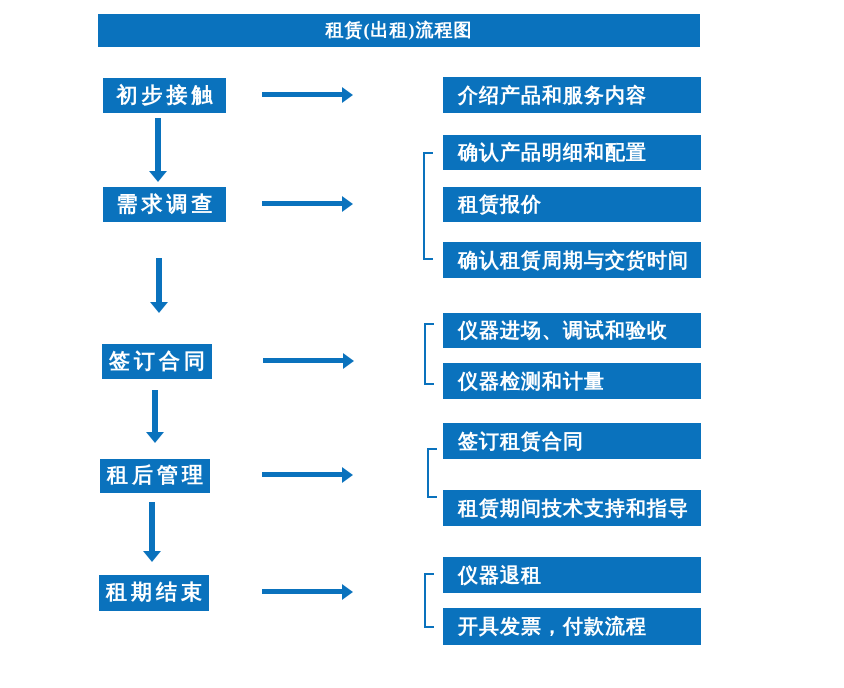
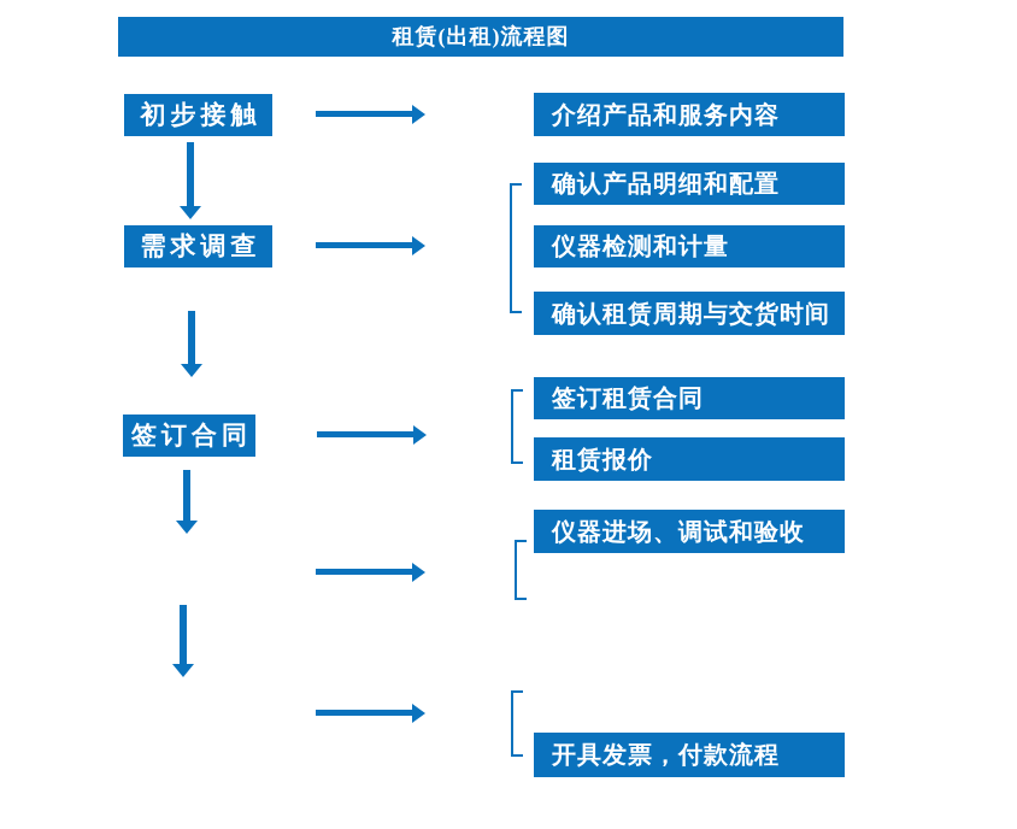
  租赁(出租)流程图
  初步接触
  需求调查
  签订合同
- 租后管理
- 租期结束
  介绍产品和服务内容
  确认产品明细和配置
- 租赁报价
+ 仪器检测和计量
  确认租赁周期与交货时间
- 仪器进场、调试和验收
+ 签订租赁合同
- 仪器检测和计量
+ 租赁报价
- 签订租赁合同
+ 仪器进场、调试和验收
- 租赁期间技术支持和指导
- 仪器退租
  开具发票，付款流程
